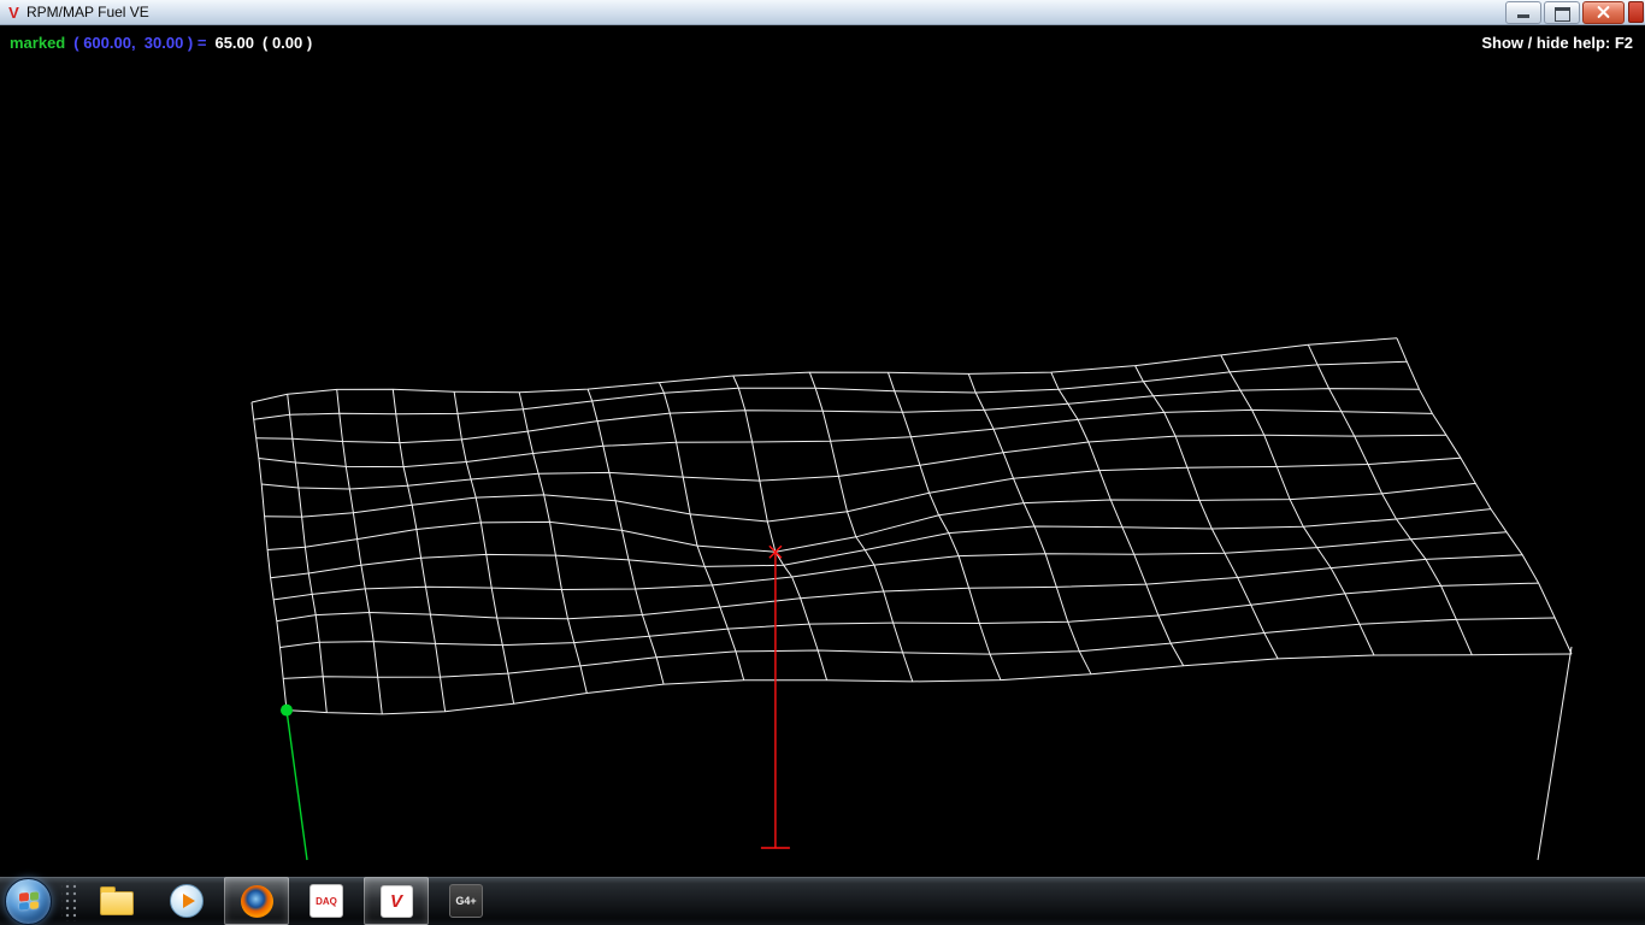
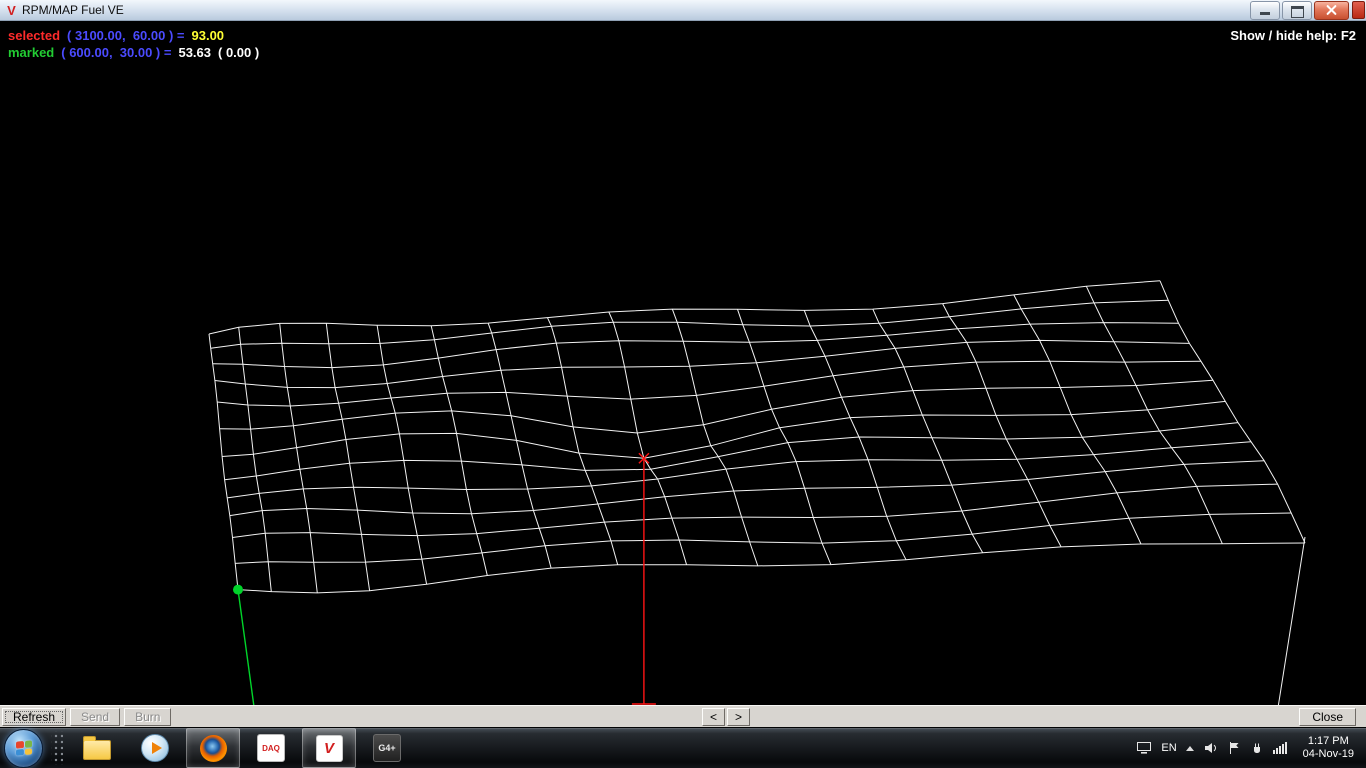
  V
  RPM/MAP Fuel VE
+ selected ( 3100.00, 60.00 ) = 93.00
- marked ( 600.00, 30.00 ) = 65.00 ( 0.00 )
+ marked ( 600.00, 30.00 ) = 53.63 ( 0.00 )
  Show / hide help: F2
+ Refresh
+ Send
+ Burn
+ <
+ >
+ Close
  DAQ
  V
  G4+
+ EN
+ 1:17 PM
+ 04-Nov-19
